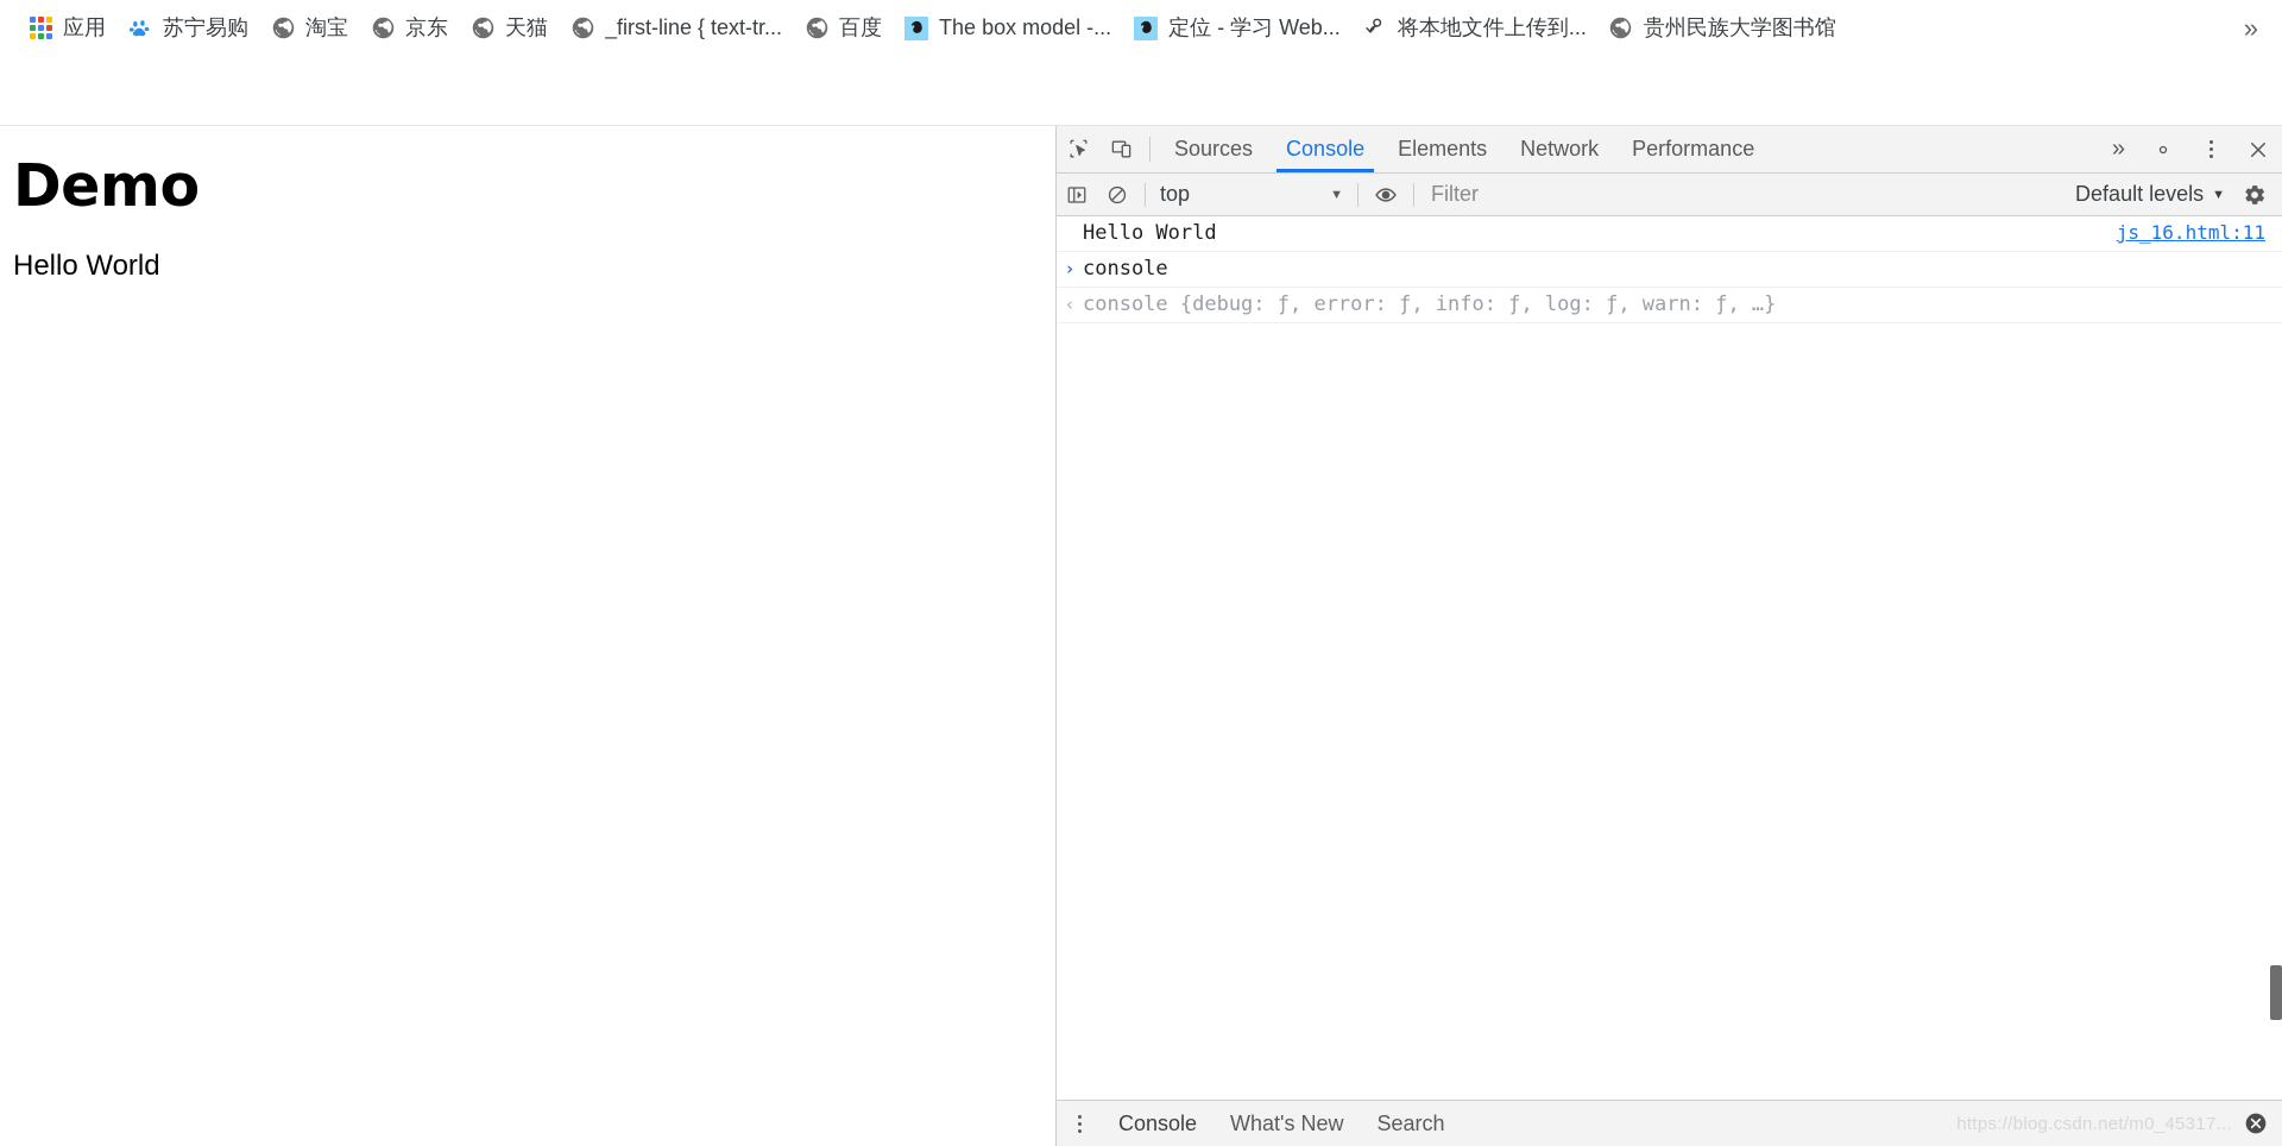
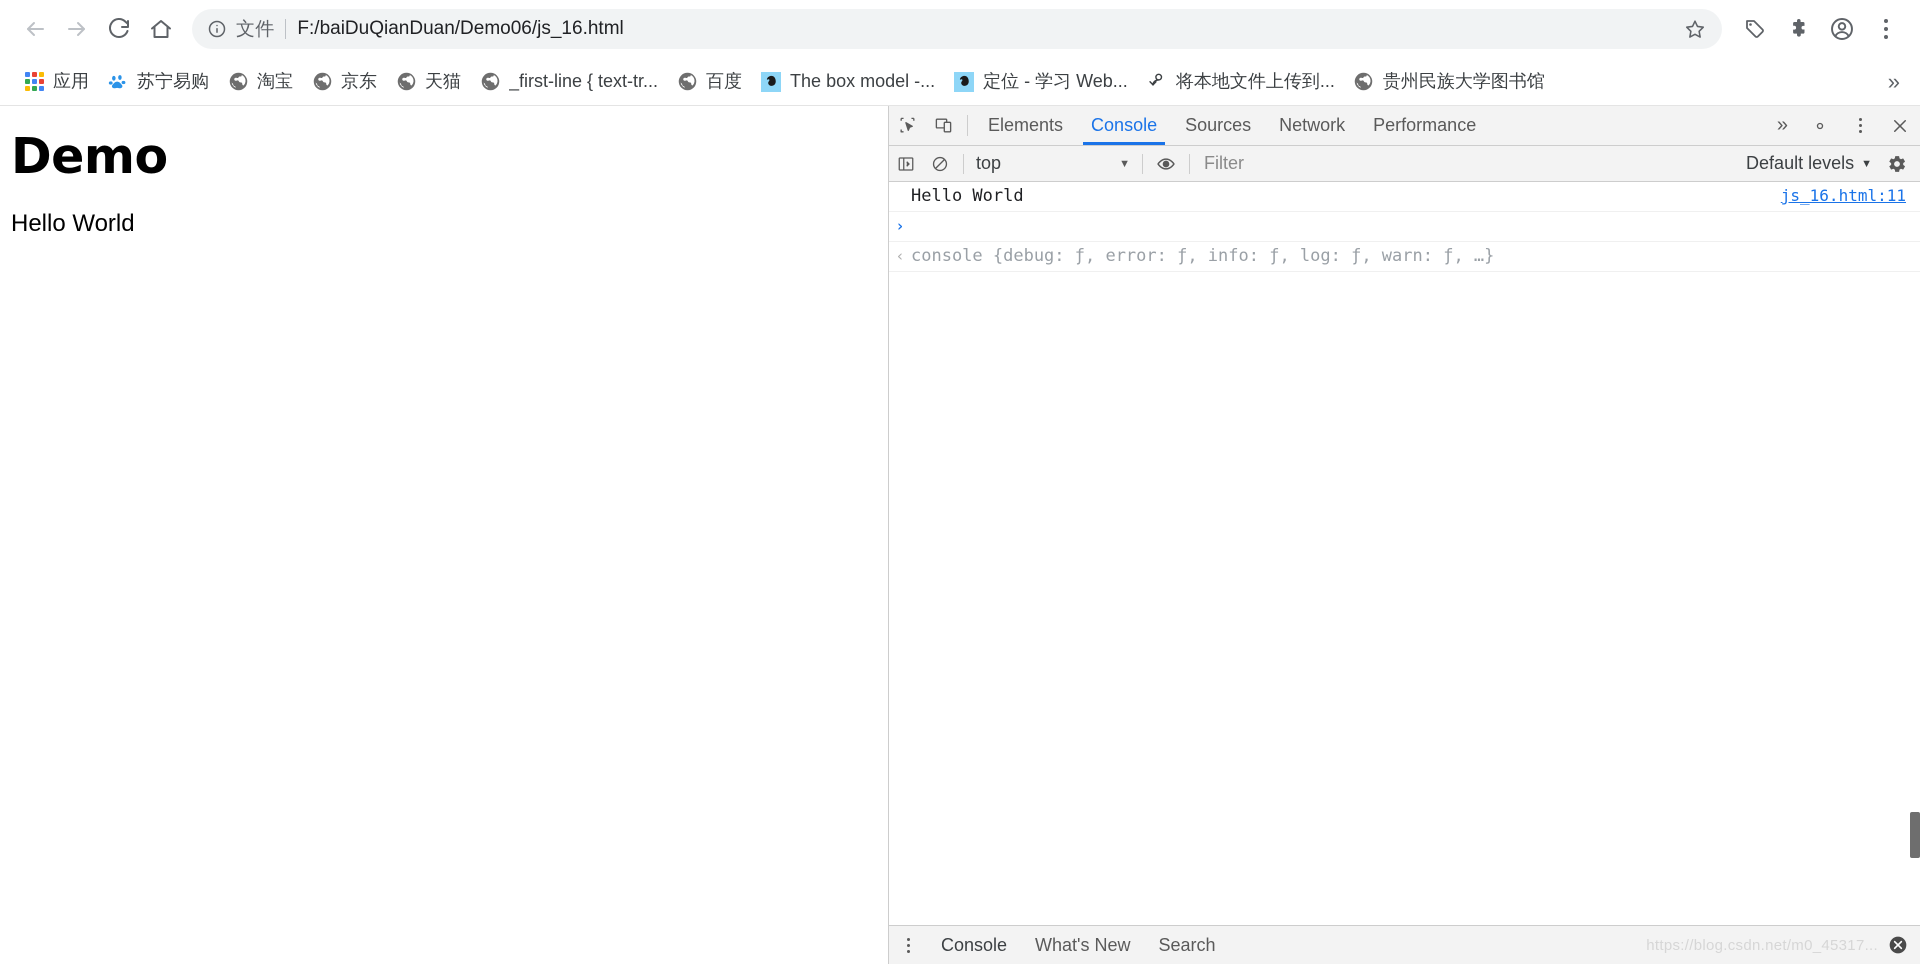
+ 文件
+ F:/baiDuQianDuan/Demo06/js_16.html
  应用
  苏宁易购
  淘宝
  京东
  天猫
  _first-line { text-tr...
  百度
  The box model -...
  定位 - 学习 Web...
  将本地文件上传到...
  贵州民族大学图书馆
  »
  Demo
  Hello World
- Sources
+ Elements
  Console
- Elements
+ Sources
  Network
  Performance
  »
  top
  ▼
  Filter
  Default levels
  ▼
  Hello World
  js_16.html:11
  ›
- console
  ‹
  console {debug: ƒ, error: ƒ, info: ƒ, log: ƒ, warn: ƒ, …}
  Console
  What's New
  Search
  https://blog.csdn.net/m0_45317...
